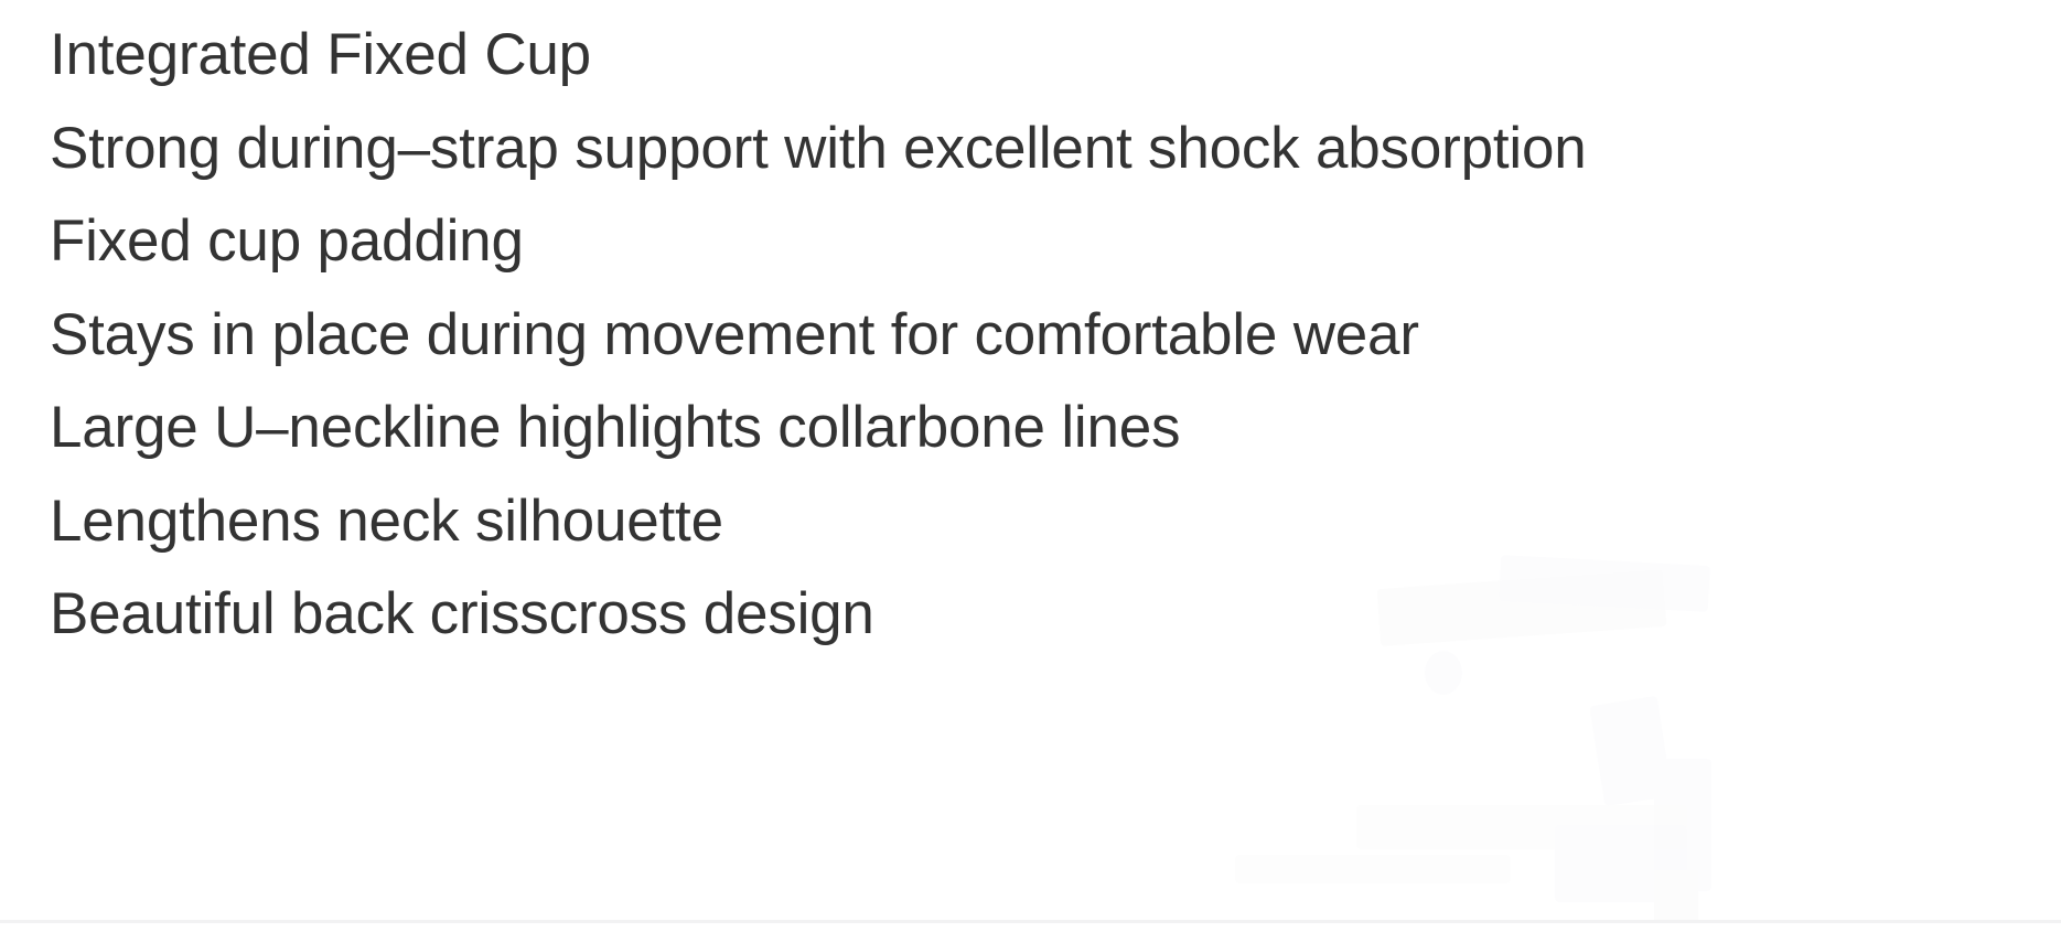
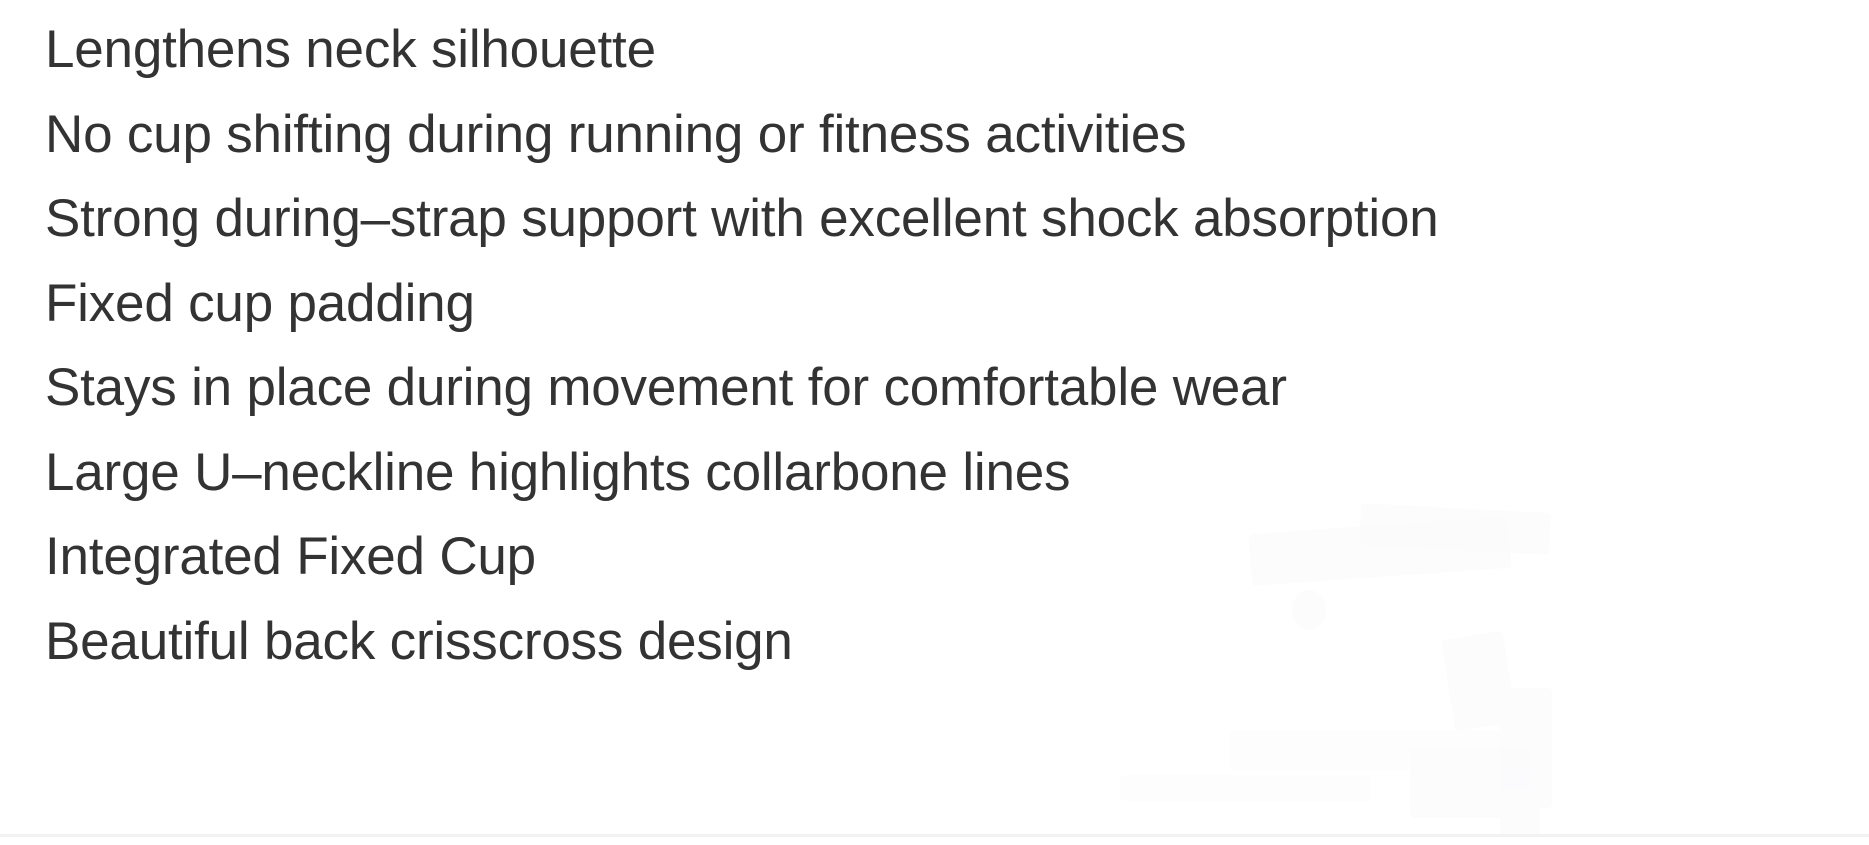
- Integrated Fixed Cup
+ Lengthens neck silhouette
+ No cup shifting during running or fitness activities
  Strong during–strap support with excellent shock absorption
  Fixed cup padding
  Stays in place during movement for comfortable wear
  Large U–neckline highlights collarbone lines
- Lengthens neck silhouette
+ Integrated Fixed Cup
  Beautiful back crisscross design
